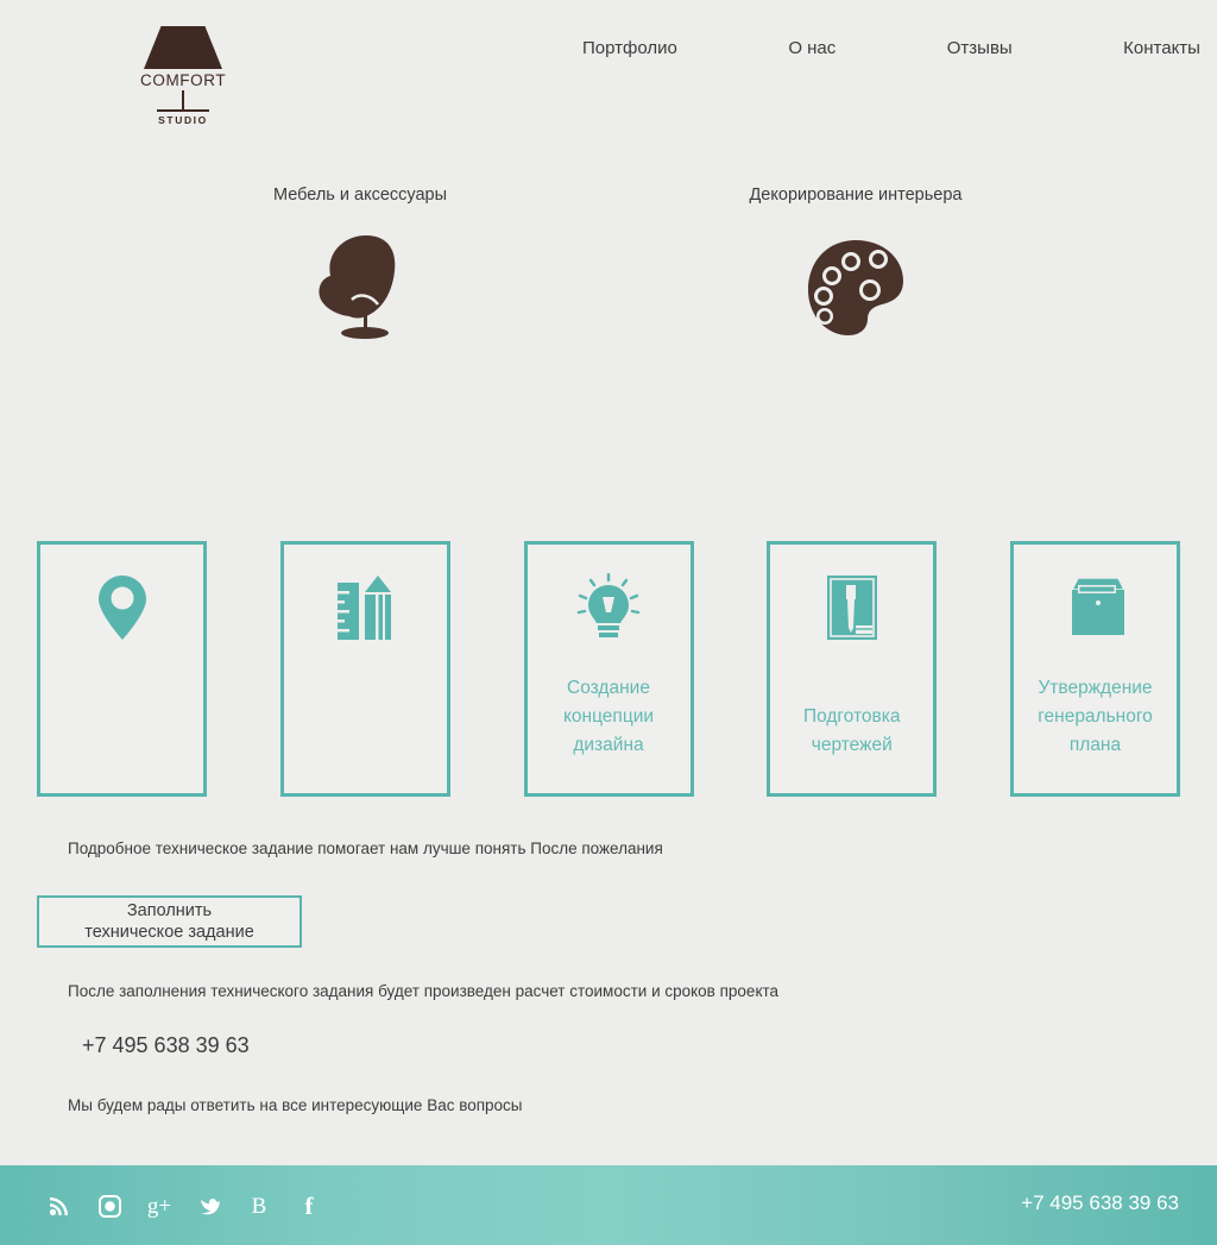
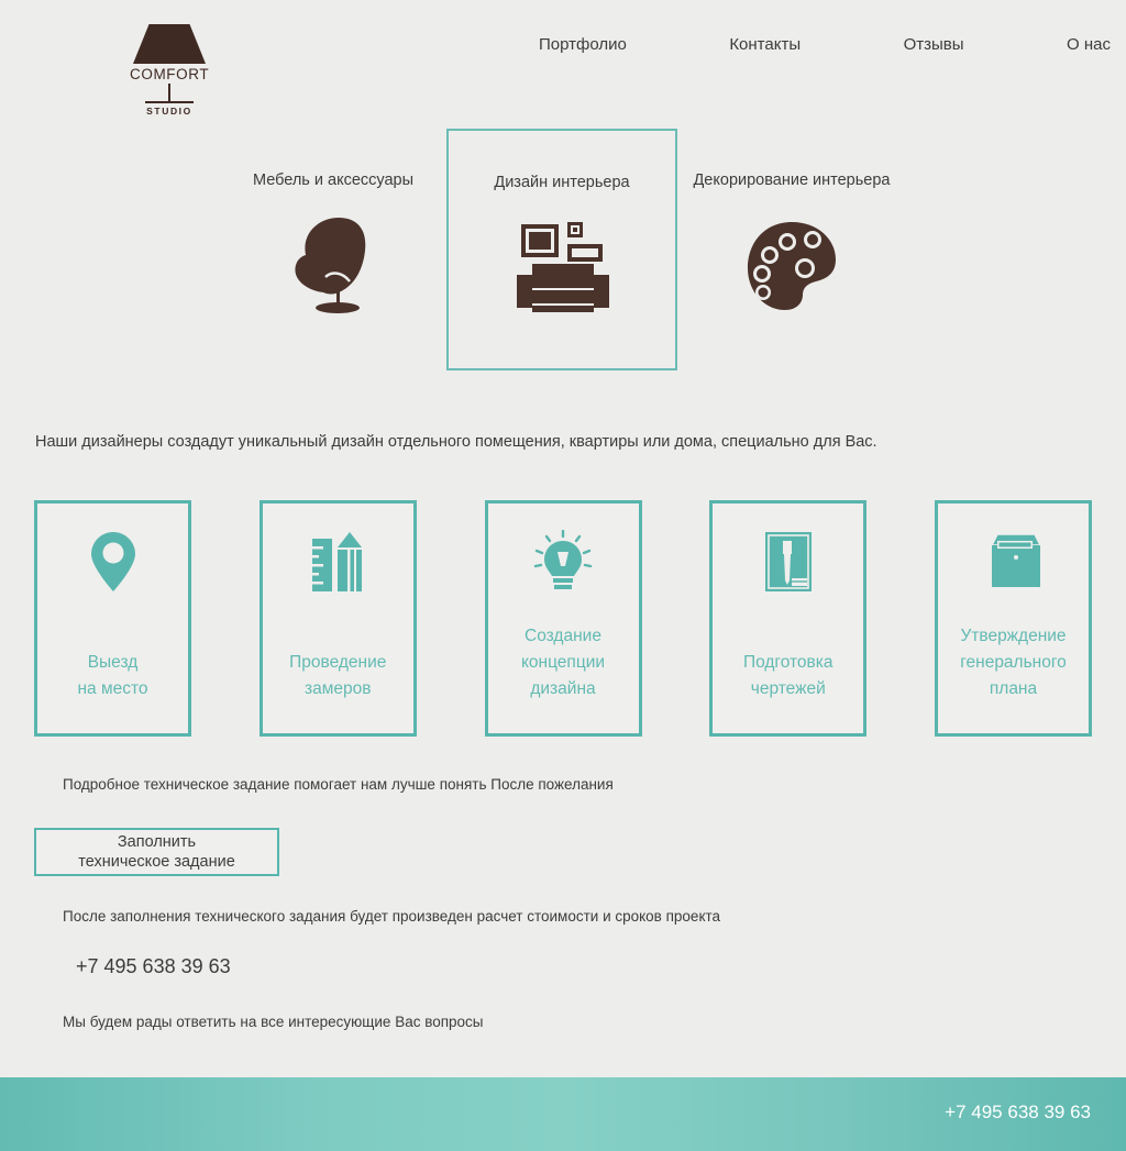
  COMFORT
  STUDIO
  Портфолио
- О нас
+ Контакты
  Отзывы
- Контакты
+ О нас
  Мебель и аксессуары
+ Дизайн интерьера
  Декорирование интерьера
+ Наши дизайнеры создадут уникальный дизайн отдельного помещения, квартиры или дома, специально для Вас.
+ Выезд
+ на место
+ Проведение
+ замеров
  Создание
  концепции
  дизайна
  Подготовка
  чертежей
  Утверждение
  генерального
  плана
  Подробное техническое задание помогает нам лучше понять После пожелания
  Заполнить
  техническое задание
  После заполнения технического задания будет произведен расчет стоимости и сроков проекта
  +7 495 638 39 63
  Мы будем рады ответить на все интересующие Вас вопросы
- g+
- B
- f
  +7 495 638 39 63
